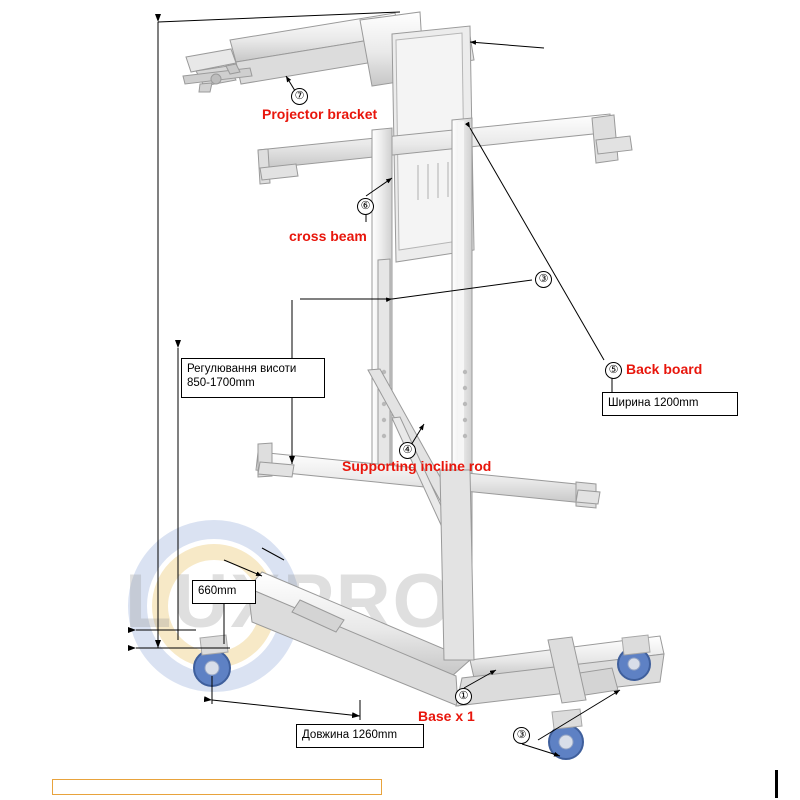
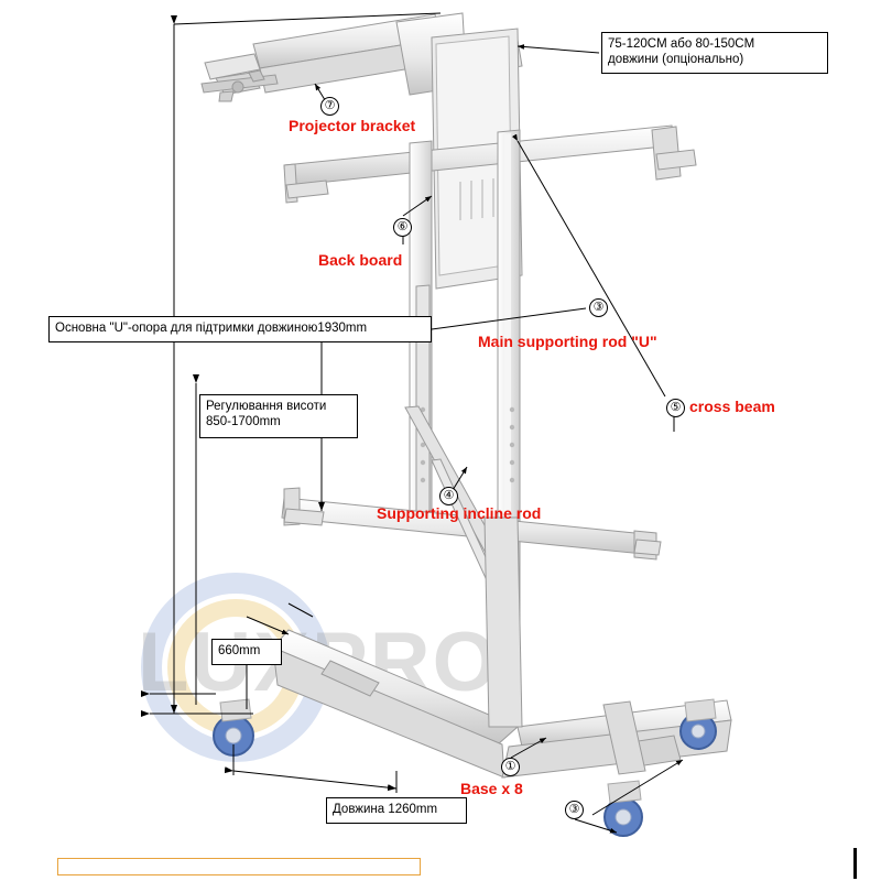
+ 75-120CM або 80-150CM
+ довжини (опціонально)
+ Основна "U"-опора для підтримки довжиною1930mm
  Регулювання висоти
  850-1700mm
- Ширина 1200mm
  660mm
  Довжина 1260mm
  Projector bracket
- cross beam
+ Back board
+ Main supporting rod "U"
- Back board
+ cross beam
  Supporting incline rod
- Base x 1
+ Base x 8
  ⑦
  ⑥
  ③
  ⑤
  ④
  ①
  ③
